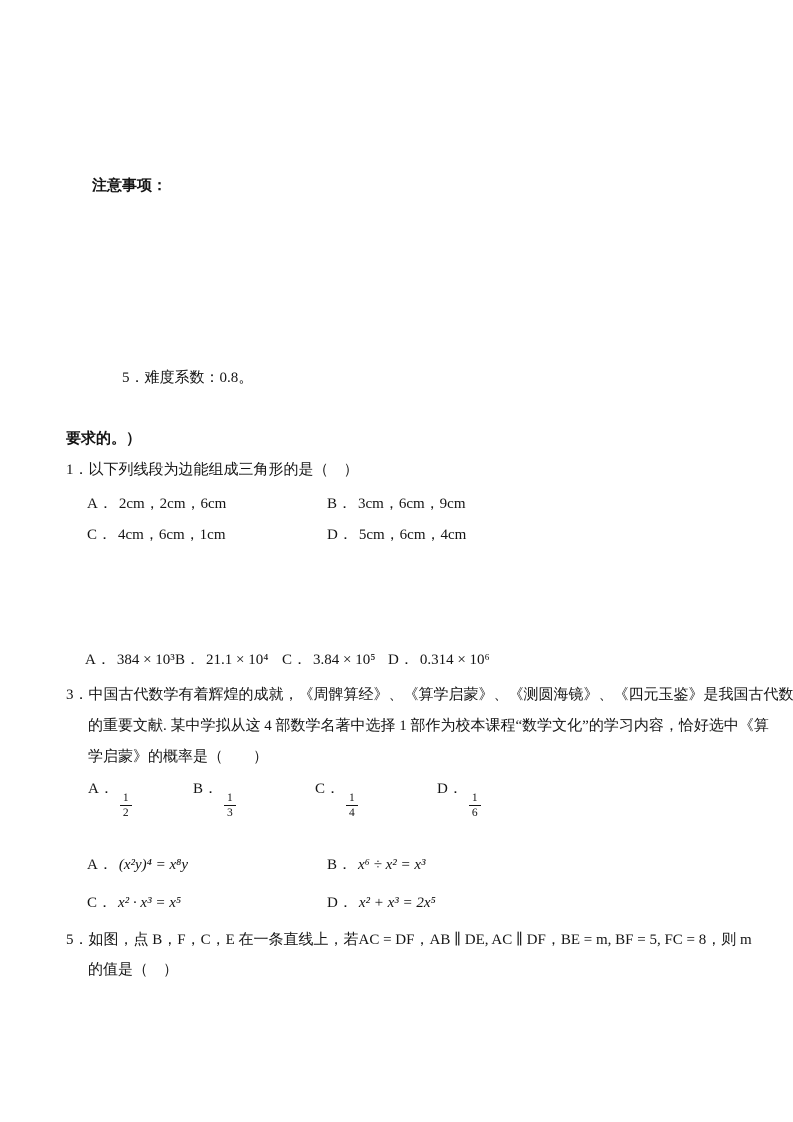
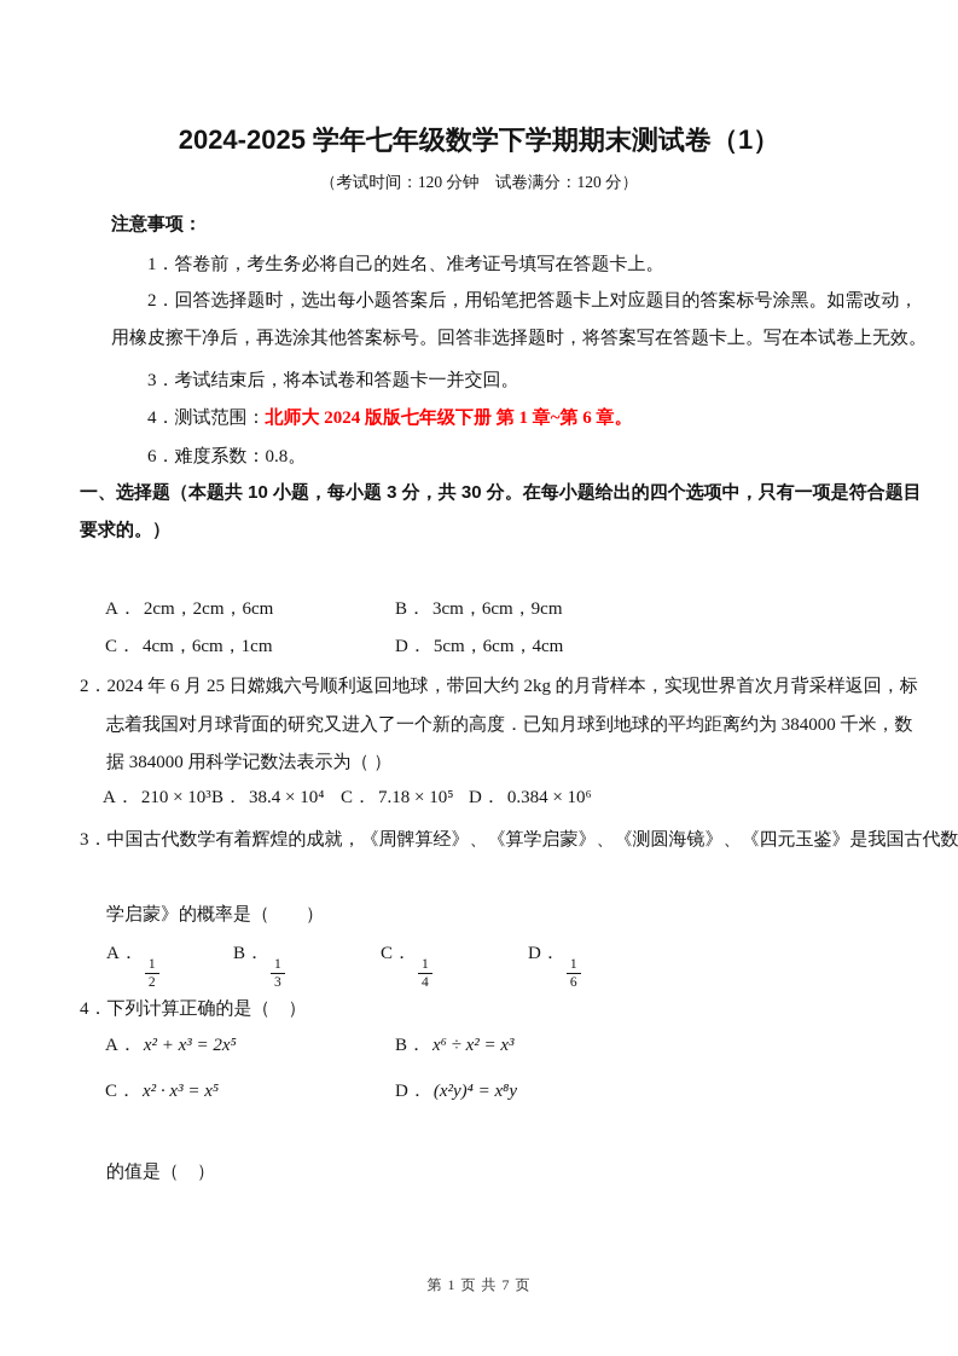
+ 2024-2025 学年七年级数学下学期期末测试卷（1）
+ （考试时间：120 分钟 试卷满分：120 分）
  注意事项：
+ 1．答卷前，考生务必将自己的姓名、准考证号填写在答题卡上。
+ 2．回答选择题时，选出每小题答案后，用铅笔把答题卡上对应题目的答案标号涂黑。如需改动，
+ 用橡皮擦干净后，再选涂其他答案标号。回答非选择题时，将答案写在答题卡上。写在本试卷上无效。
+ 3．考试结束后，将本试卷和答题卡一并交回。
+ 4．测试范围：北师大 2024 版版七年级下册 第 1 章~第 6 章。
- 5．难度系数：0.8。
+ 6．难度系数：0.8。
+ 一、选择题（本题共 10 小题，每小题 3 分，共 30 分。在每小题给出的四个选项中，只有一项是符合题目
  要求的。）
- 1．以下列线段为边能组成三角形的是（ ）
  A． 2cm，2cm，6cm
  B． 3cm，6cm，9cm
  C． 4cm，6cm，1cm
  D． 5cm，6cm，4cm
+ 2．2024 年 6 月 25 日嫦娥六号顺利返回地球，带回大约 2kg 的月背样本，实现世界首次月背采样返回，标
+ 志着我国对月球背面的研究又进入了一个新的高度．已知月球到地球的平均距离约为 384000 千米，数
+ 据 384000 用科学记数法表示为（ ）
- A． 384 × 10³
+ A． 210 × 10³
- B． 21.1 × 10⁴
+ B． 38.4 × 10⁴
- C． 3.84 × 10⁵
+ C． 7.18 × 10⁵
- D． 0.314 × 10⁶
+ D． 0.384 × 10⁶
  3．中国古代数学有着辉煌的成就，《周髀算经》、《算学启蒙》、《测圆海镜》、《四元玉鉴》是我国古代数
- 的重要文献. 某中学拟从这 4 部数学名著中选择 1 部作为校本课程“数学文化”的学习内容，恰好选中《算
  学启蒙》的概率是（ ）
  A．
  1
  2
  B．
  1
  3
  C．
  1
  4
  D．
  1
  6
+ 4．下列计算正确的是（ ）
- A． (x²y)⁴ = x⁸y
+ A． x² + x³ = 2x⁵
  B． x⁶ ÷ x² = x³
  C． x² · x³ = x⁵
- D． x² + x³ = 2x⁵
+ D． (x²y)⁴ = x⁸y
- 5．如图，点 B，F，C，E 在一条直线上，若AC = DF，AB ∥ DE, AC ∥ DF，BE = m, BF = 5, FC = 8，则 m
  的值是（ ）
+ 第 1 页 共 7 页
